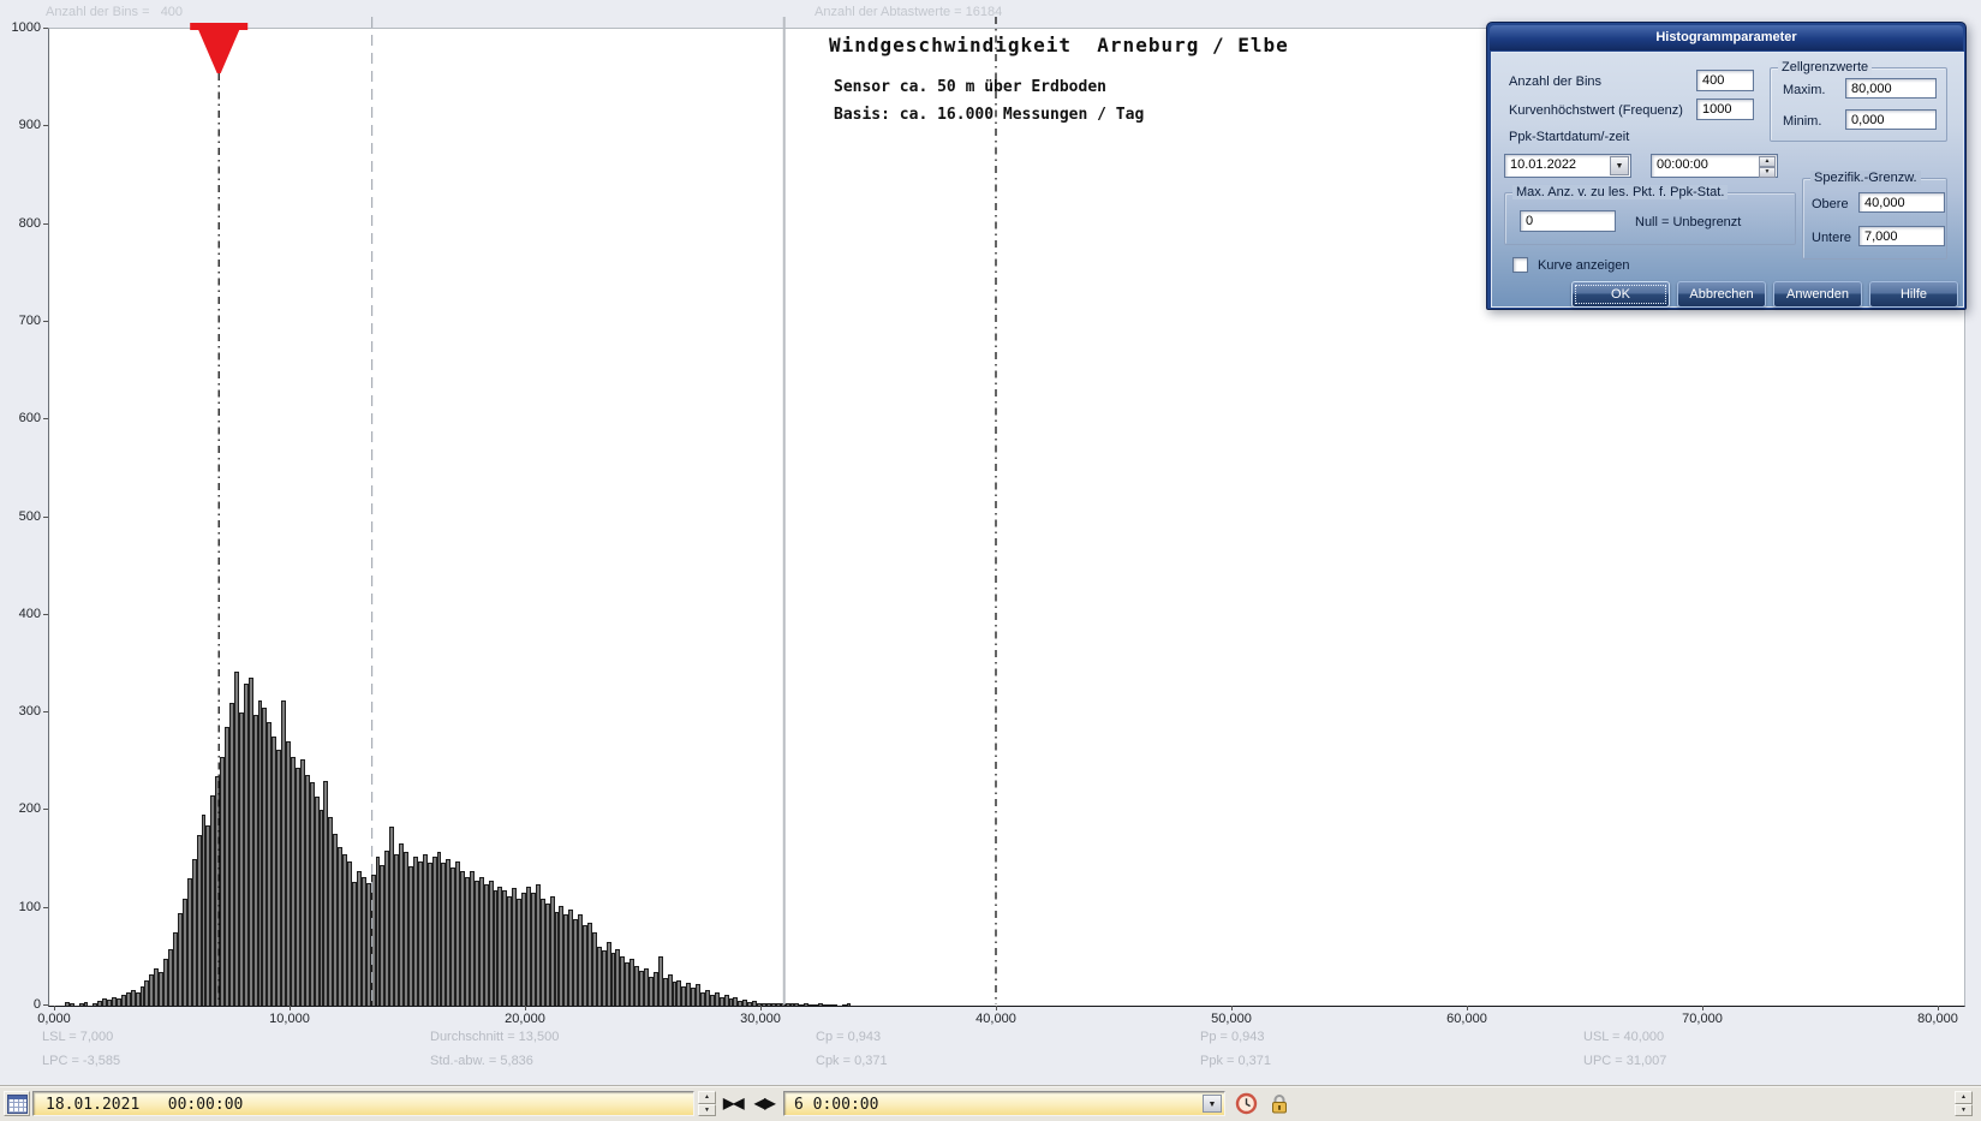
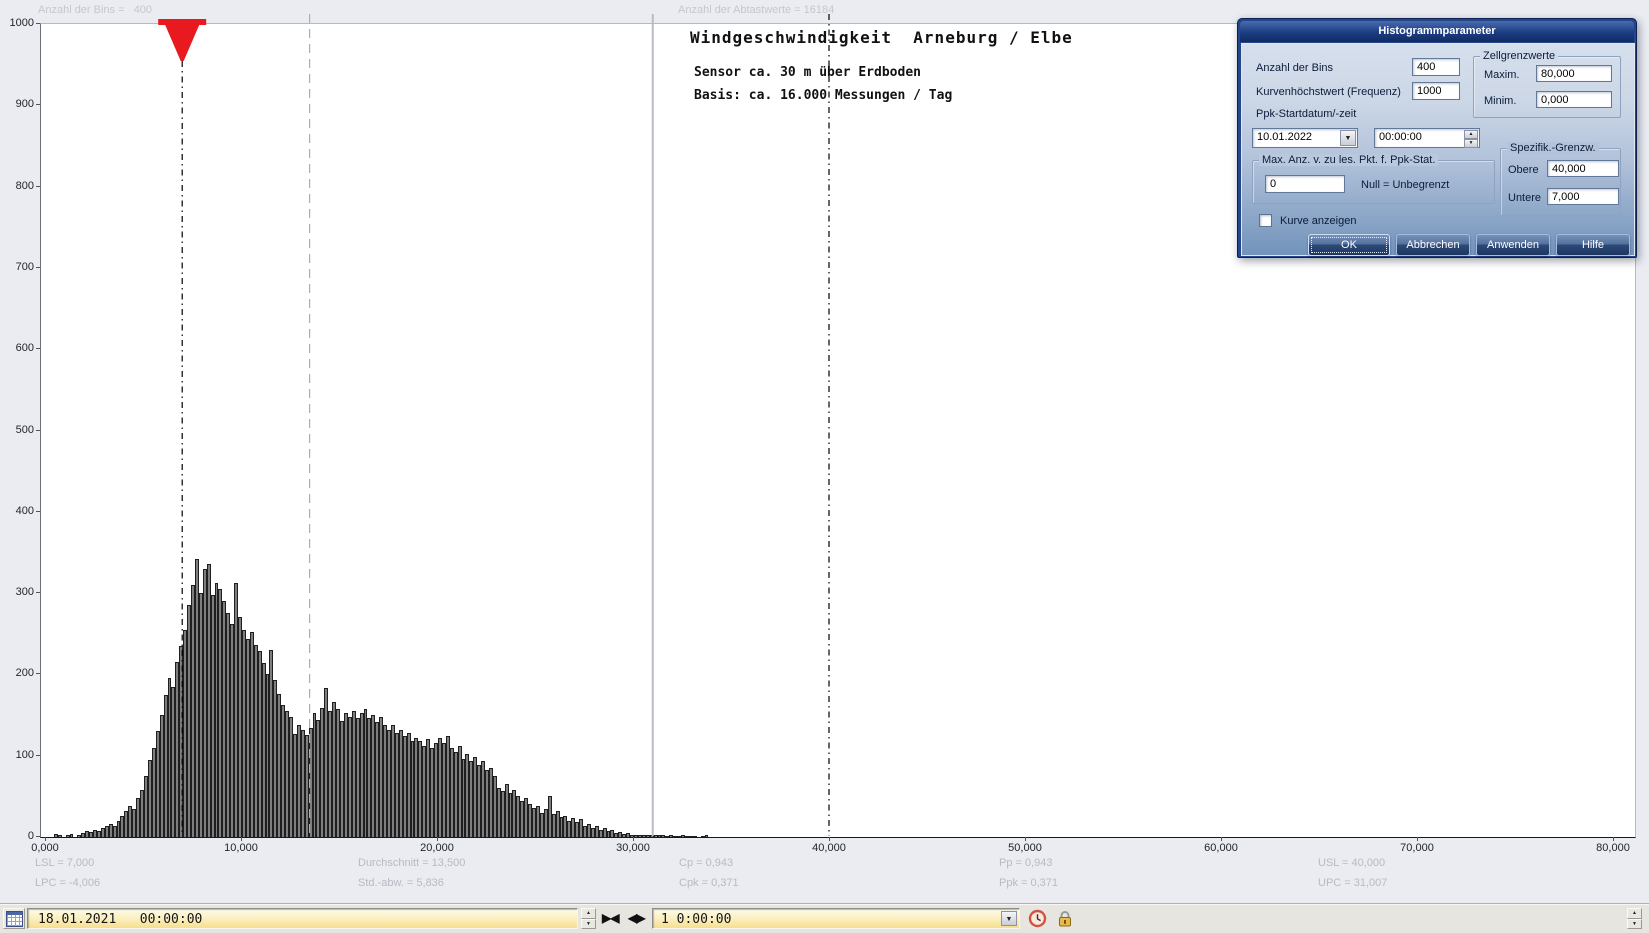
  Anzahl der Bins = 400
  Anzahl der Abtastwerte = 16184
  0
  100
  200
  300
  400
  500
  600
  700
  800
  900
  1000
  0,000
  10,000
  20,000
  30,000
  40,000
  50,000
  60,000
  70,000
  80,000
  Windgeschwindigkeit Arneburg / Elbe
- Sensor ca. 50 m über Erdboden
+ Sensor ca. 30 m über Erdboden
  Basis: ca. 16.000 Messungen / Tag
  LSL = 7,000
  Durchschnitt = 13,500
  Cp = 0,943
  Pp = 0,943
  USL = 40,000
- LPC = -3,585
+ LPC = -4,006
  Std.-abw. = 5,836
  Cpk = 0,371
  Ppk = 0,371
  UPC = 31,007
  Histogrammparameter
  Anzahl der Bins
  400
  Kurvenhöchstwert (Frequenz)
  1000
  Ppk-Startdatum/-zeit
  10.01.2022
  00:00:00
  Zellgrenzwerte
  Maxim.
  80,000
  Minim.
  0,000
  Max. Anz. v. zu les. Pkt. f. Ppk-Stat.
  0
  Null = Unbegrenzt
  Spezifik.-Grenzw.
  Obere
  40,000
  Untere
  7,000
  Kurve anzeigen
  OK
  Abbrechen
  Anwenden
  Hilfe
  18.01.2021 00:00:00
  ▶◀
  ◀▶
- 6 0:00:00
+ 1 0:00:00
